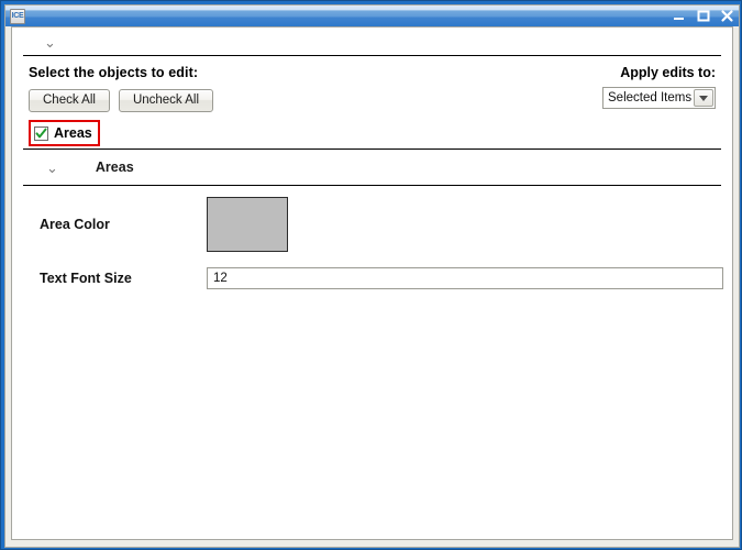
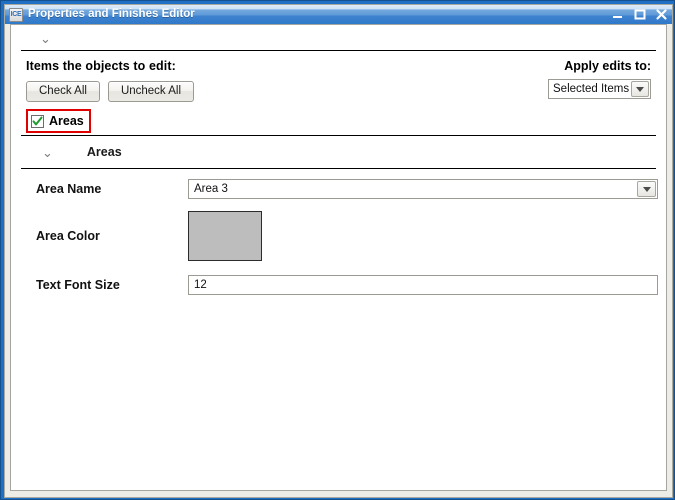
+ Properties and Finishes Editor
  ⌄
- Select the objects to edit:
+ Items the objects to edit:
  Check All
  Uncheck All
  Apply edits to:
  Selected Items
  Areas
  ⌄
  Areas
+ Area Name
+ Area 3
  Area Color
  Text Font Size
  12
